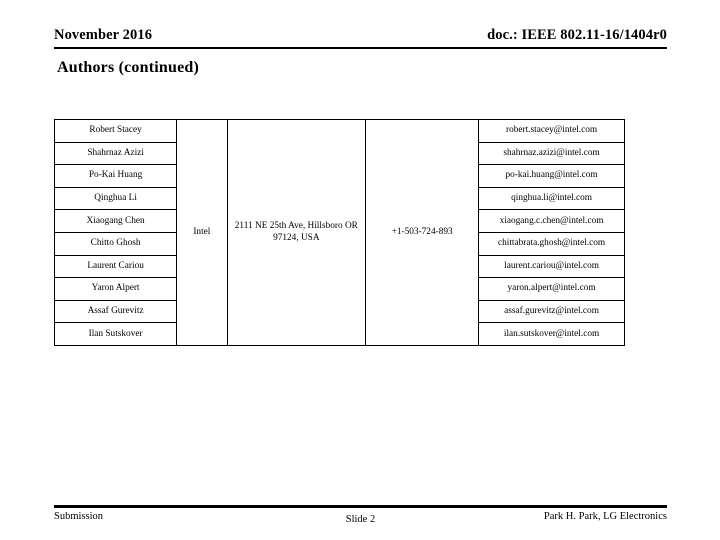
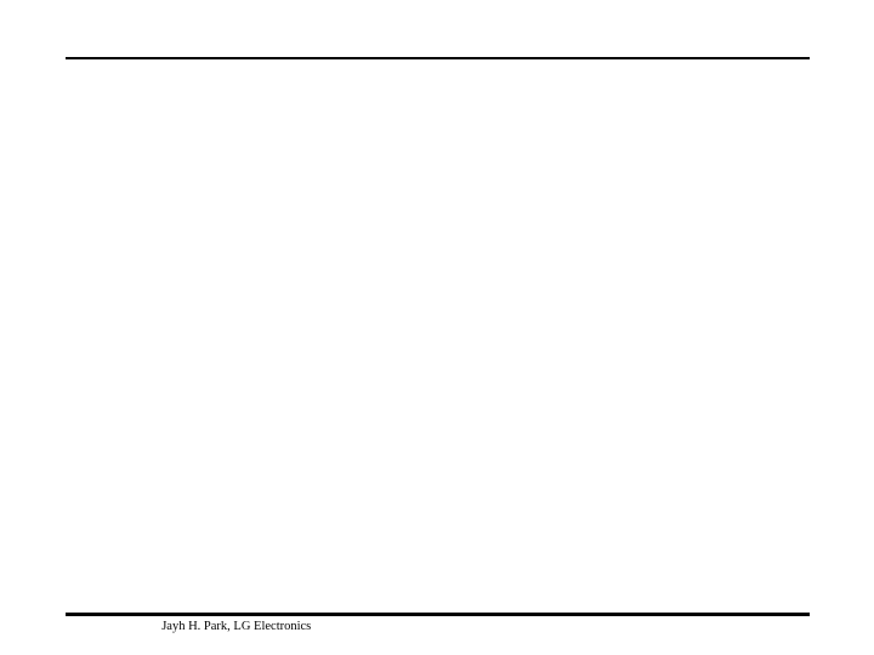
- November 2016
- doc.: IEEE 802.11-16/1404r0
- Authors (continued)
- Robert Stacey	Intel	2111 NE 25th Ave, Hillsboro OR 97124, USA	+1-503-724-893	robert.stacey@intel.com
- Shahrnaz Azizi	shahrnaz.azizi@intel.com
- Po-Kai Huang	po-kai.huang@intel.com
- Qinghua Li	qinghua.li@intel.com
- Xiaogang Chen	xiaogang.c.chen@intel.com
- Chitto Ghosh	chittabrata.ghosh@intel.com
- Laurent Cariou	laurent.cariou@intel.com
- Yaron Alpert	yaron.alpert@intel.com
- Assaf Gurevitz	assaf.gurevitz@intel.com
- Ilan Sutskover	ilan.sutskover@intel.com
- Submission
- Slide 2
- Park H. Park, LG Electronics
+ Jayh H. Park, LG Electronics
